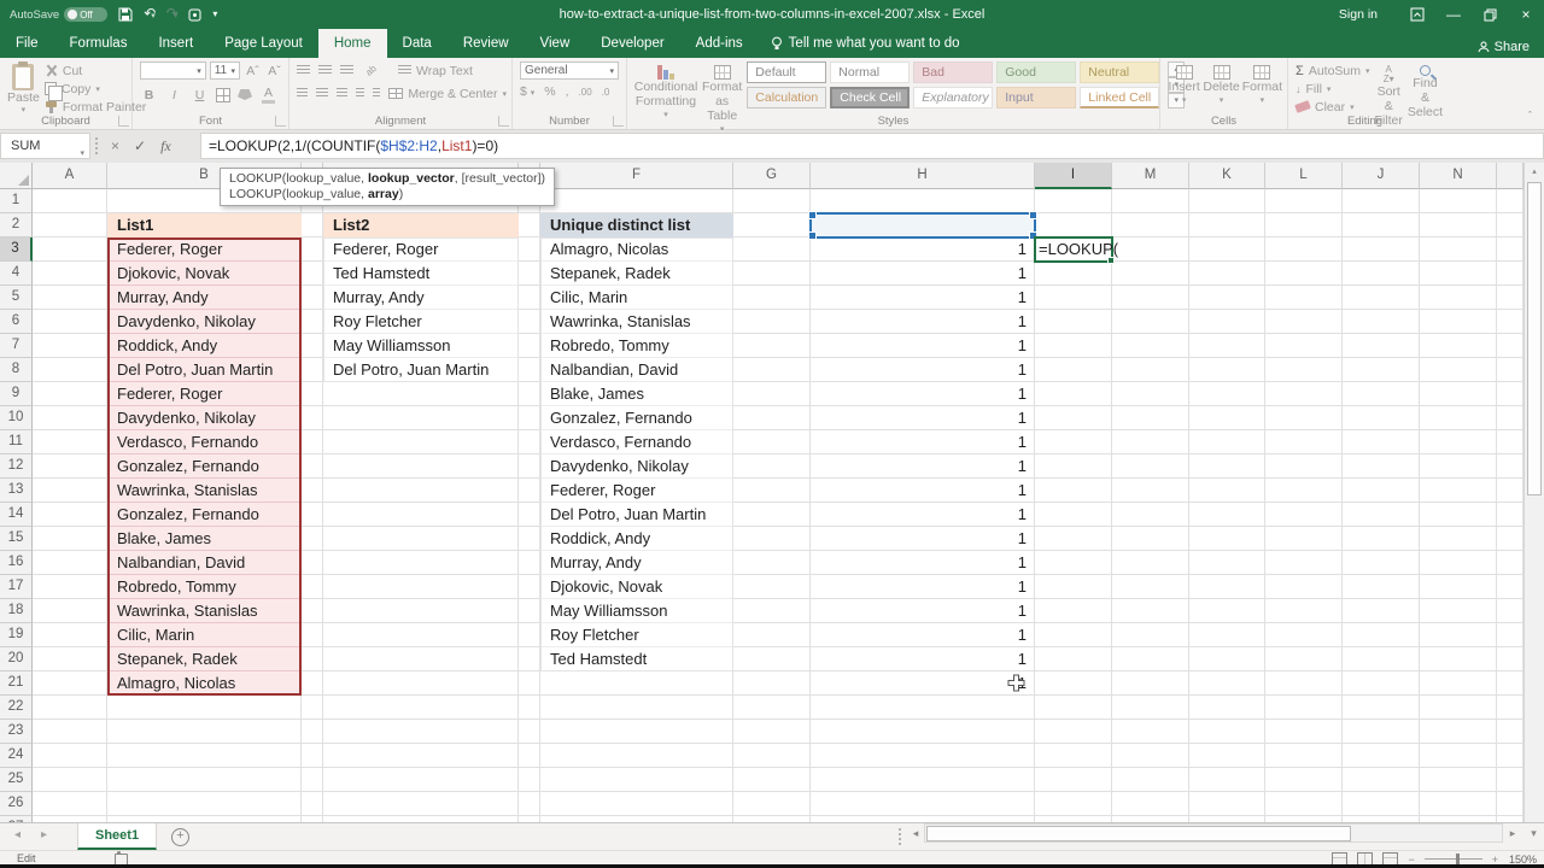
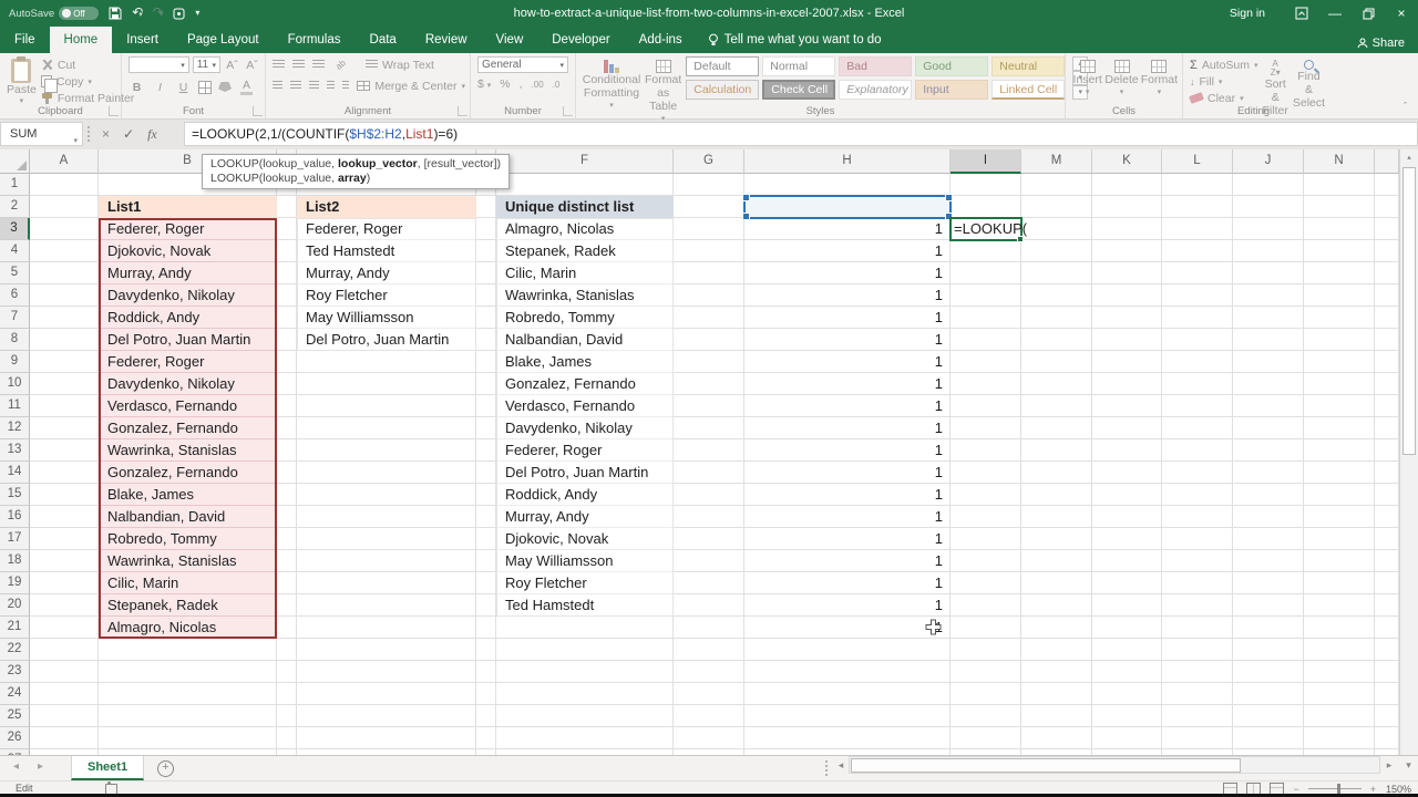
  AutoSave
  Off
  ▾
  how-to-extract-a-unique-list-from-two-columns-in-excel-2007.xlsx - Excel
  Sign in
  —
  ×
  File
- Formulas
+ Home
  Insert
  Page Layout
- Home
+ Formulas
  Data
  Review
  View
  Developer
  Add-ins
  Tell me what you want to do
  Share
  Paste
  Cut
  Copy
  Format Painter
  Clipboard
  11
  Aˆ
  Aˇ
  B
  I
  U
  A
  Font
  Wrap Text
  Merge & Center
  Alignment
  General
  %
  ,
  .00
  .0
  Number
  Conditional Formatting
  Format as Table
  Default
  Normal
  Bad
  Good
  Neutral
  Calculation
  Check Cell
  Explanatory
  Input
  Linked Cell
  Styles
  Insert
  Delete
  Format
  Cells
  Σ
  AutoSum
  ↓
  Fill
  Clear
  A
  Z▾
  Sort & Filter
  Find & Select
  Editing
  ˆ
  SUM
  ×
  ✓
  fx
- =LOOKUP(2,1/(COUNTIF($H$2:H2,List1)=0)
+ =LOOKUP(2,1/(COUNTIF($H$2:H2,List1)=6)
  A
  B
  F
  G
  H
  I
  M
  K
  L
  J
  N
  1
  2
  3
  4
  5
  6
  7
  8
  9
  10
  11
  12
  13
  14
  15
  16
  17
  18
  19
  20
  21
  22
  23
  24
  25
  26
  List1
  Federer, Roger
  Djokovic, Novak
  Murray, Andy
  Davydenko, Nikolay
  Roddick, Andy
  Del Potro, Juan Martin
  Federer, Roger
  Davydenko, Nikolay
  Verdasco, Fernando
  Gonzalez, Fernando
  Wawrinka, Stanislas
  Gonzalez, Fernando
  Blake, James
  Nalbandian, David
  Robredo, Tommy
  Wawrinka, Stanislas
  Cilic, Marin
  Stepanek, Radek
  Almagro, Nicolas
  List2
  Federer, Roger
  Ted Hamstedt
  Murray, Andy
  Roy Fletcher
  May Williamsson
  Del Potro, Juan Martin
  Unique distinct list
  Almagro, Nicolas
  Stepanek, Radek
  Cilic, Marin
  Wawrinka, Stanislas
  Robredo, Tommy
  Nalbandian, David
  Blake, James
  Gonzalez, Fernando
  Verdasco, Fernando
  Davydenko, Nikolay
  Federer, Roger
  Del Potro, Juan Martin
  Roddick, Andy
  Murray, Andy
  Djokovic, Novak
  May Williamsson
  Roy Fletcher
  Ted Hamstedt
  1
  1
  1
  1
  1
  1
  1
  1
  1
  1
  1
  1
  1
  1
  1
  1
  1
  1
  =LOOKUP(
  LOOKUP(lookup_value, lookup_vector, [result_vector])
  LOOKUP(lookup_value, array)
  ◂
  ▸
  Sheet1
  +
  ◂
  ▸
  ▾
  Edit
  −
  +
  150%
